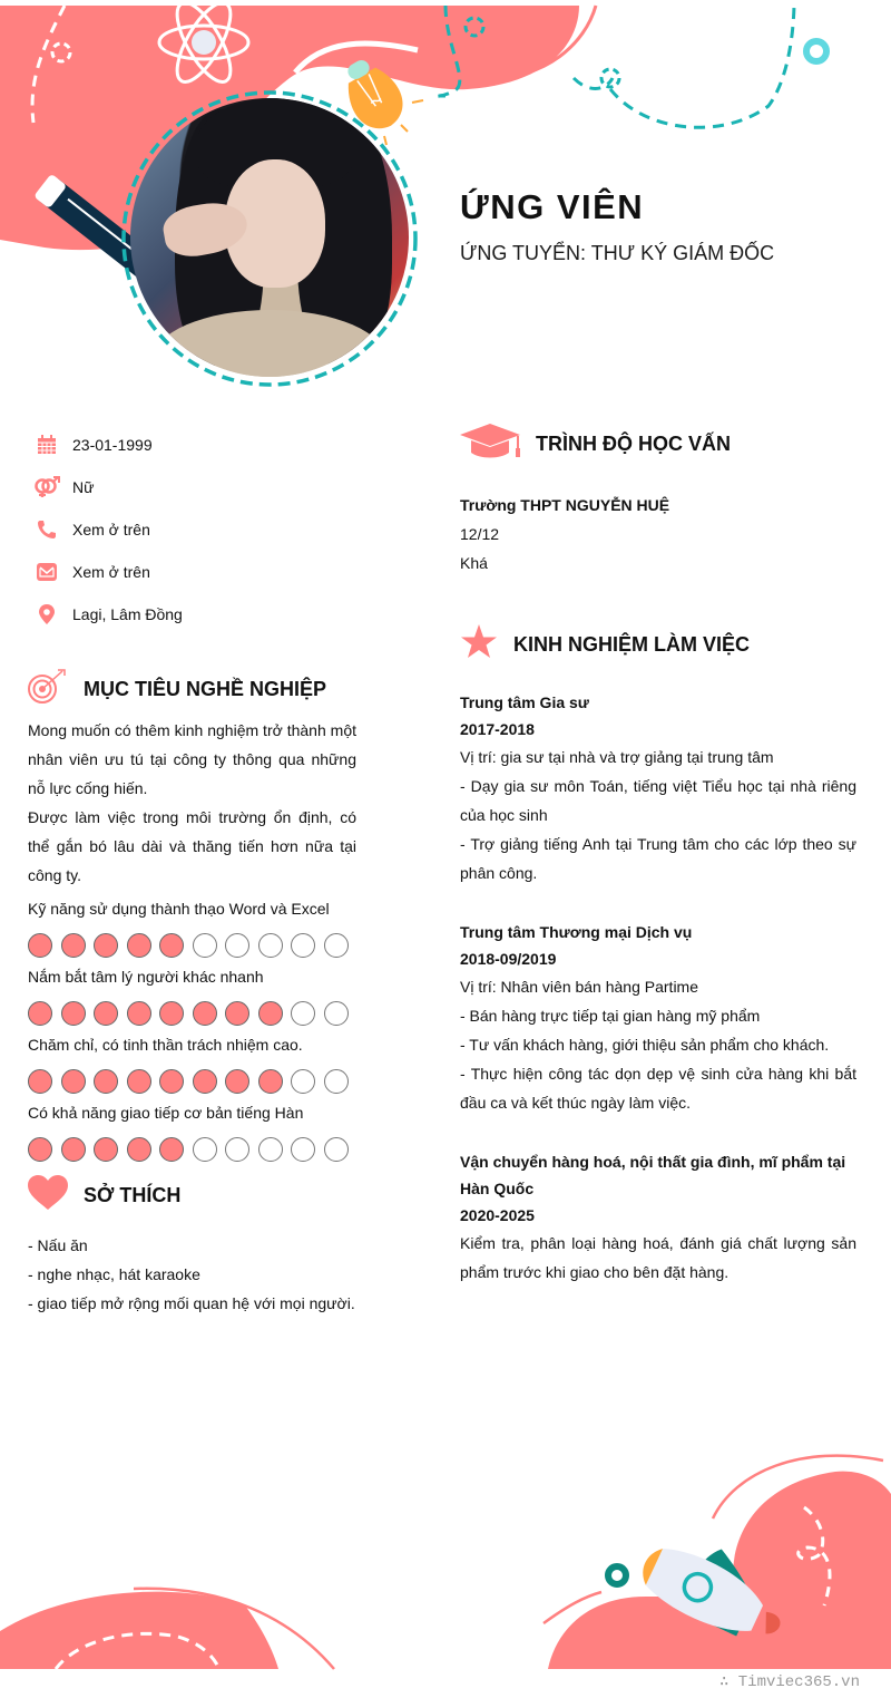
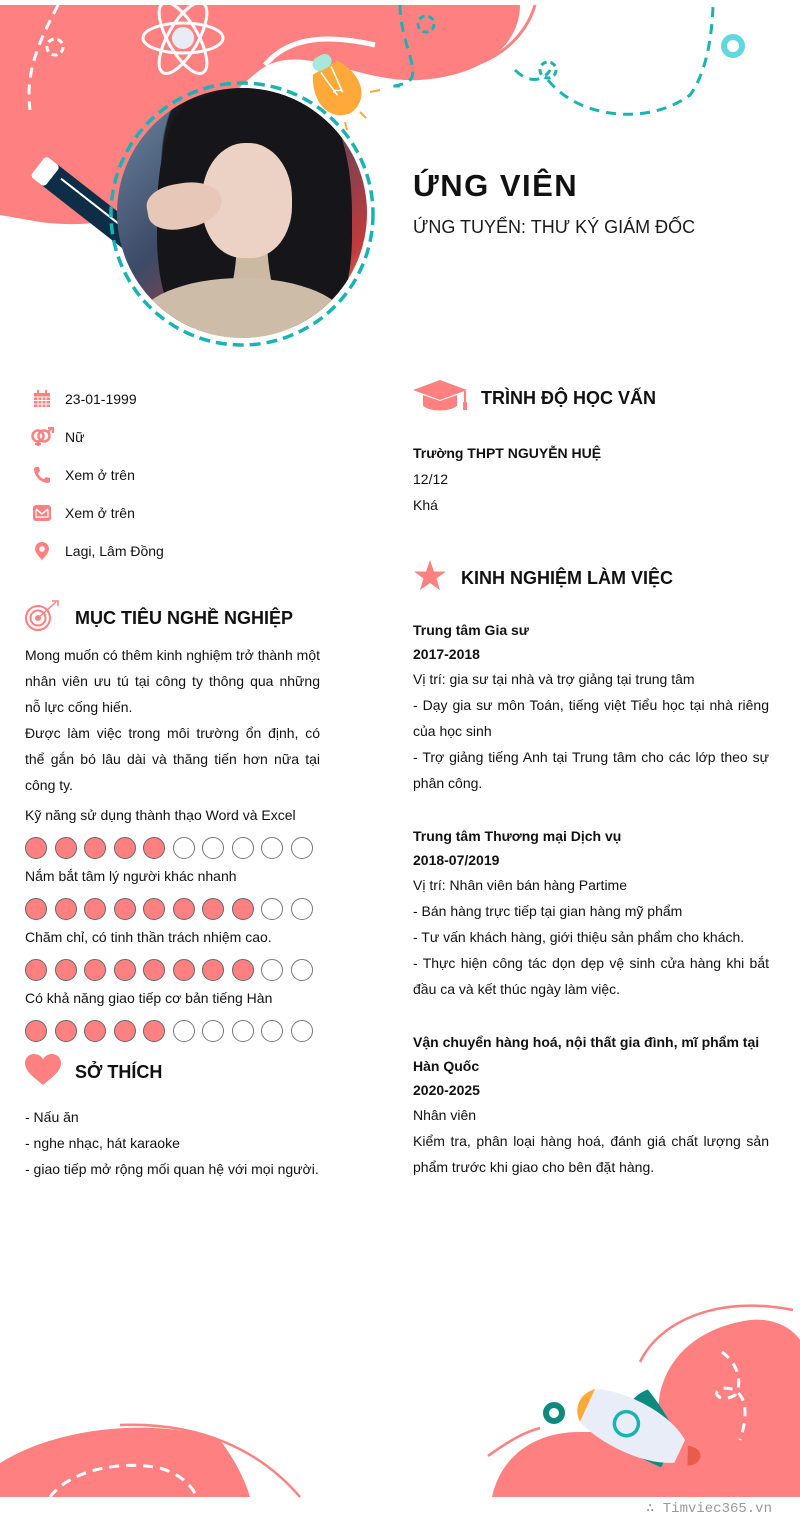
  ỨNG VIÊN
  ỨNG TUYỂN: THƯ KÝ GIÁM ĐỐC
  23-01-1999
  Nữ
  Xem ở trên
  Xem ở trên
  Lagi, Lâm Đồng
  MỤC TIÊU NGHỀ NGHIỆP
  Mong muốn có thêm kinh nghiệm trở thành một nhân viên ưu tú tại công ty thông qua những nỗ lực cống hiến.
  Được làm việc trong môi trường ổn định, có thể gắn bó lâu dài và thăng tiến hơn nữa tại công ty.
  Kỹ năng sử dụng thành thạo Word và Excel
  Nắm bắt tâm lý người khác nhanh
  Chăm chỉ, có tinh thần trách nhiệm cao.
  Có khả năng giao tiếp cơ bản tiếng Hàn
  SỞ THÍCH
  - Nấu ăn
  - nghe nhạc, hát karaoke
  - giao tiếp mở rộng mối quan hệ với mọi người.
  TRÌNH ĐỘ HỌC VẤN
  Trường THPT NGUYỄN HUỆ
  12/12
  Khá
  KINH NGHIỆM LÀM VIỆC
  Trung tâm Gia sư
  2017-2018
  Vị trí: gia sư tại nhà và trợ giảng tại trung tâm
  - Dạy gia sư môn Toán, tiếng việt Tiểu học tại nhà riêng của học sinh
  - Trợ giảng tiếng Anh tại Trung tâm cho các lớp theo sự phân công.
  Trung tâm Thương mại Dịch vụ
- 2018-09/2019
+ 2018-07/2019
  Vị trí: Nhân viên bán hàng Partime
  - Bán hàng trực tiếp tại gian hàng mỹ phẩm
  - Tư vấn khách hàng, giới thiệu sản phẩm cho khách.
  - Thực hiện công tác dọn dẹp vệ sinh cửa hàng khi bắt đầu ca và kết thúc ngày làm việc.
  Vận chuyển hàng hoá, nội thất gia đình, mĩ phẩm tại Hàn Quốc
  2020-2025
+ Nhân viên
  Kiểm tra, phân loại hàng hoá, đánh giá chất lượng sản phẩm trước khi giao cho bên đặt hàng.
  ∴ Timviec365.vn
